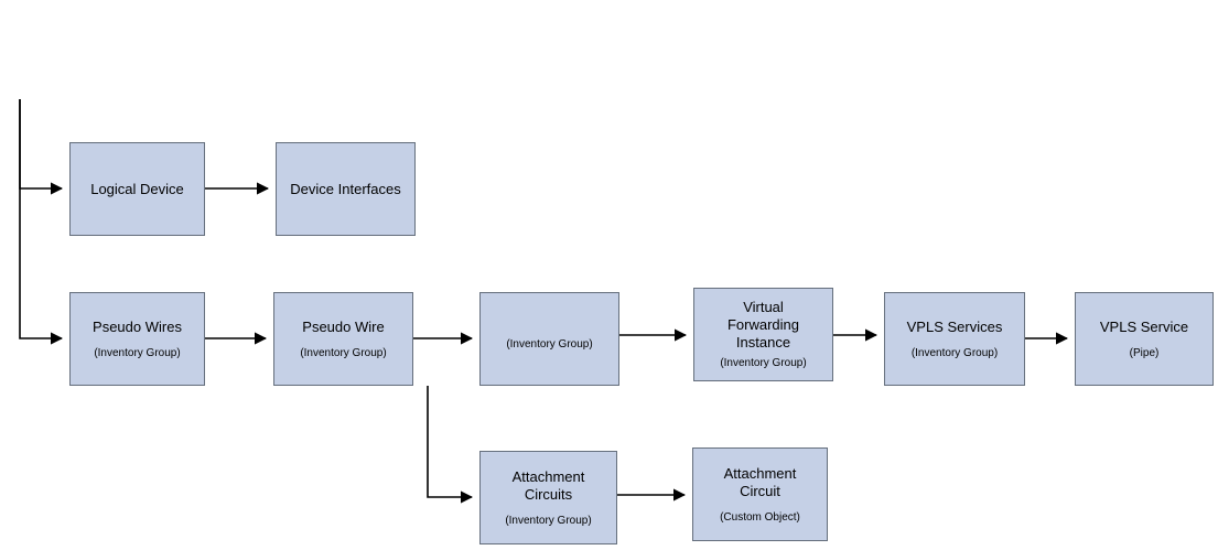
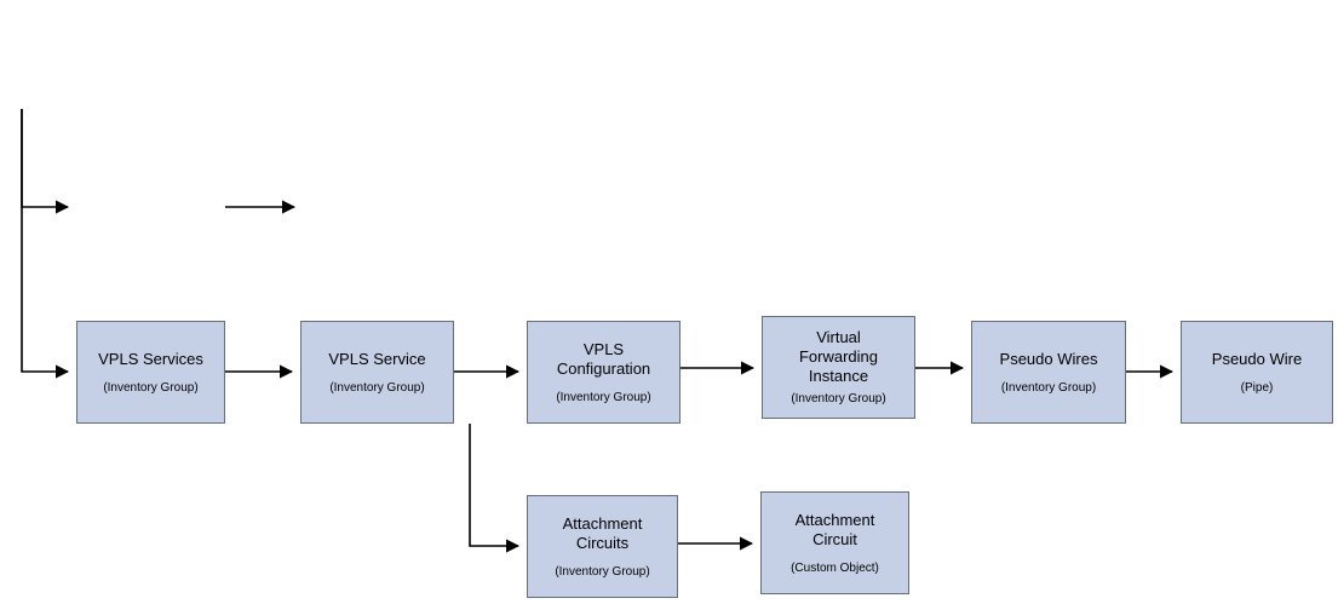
- Logical Device
- Device Interfaces
- Pseudo Wires
+ VPLS Services
  (Inventory Group)
- Pseudo Wire
+ VPLS Service
  (Inventory Group)
+ VPLS
+ Configuration
  (Inventory Group)
  Virtual
  Forwarding
  Instance
  (Inventory Group)
- VPLS Services
+ Pseudo Wires
  (Inventory Group)
- VPLS Service
+ Pseudo Wire
  (Pipe)
  Attachment
  Circuits
  (Inventory Group)
  Attachment
  Circuit
  (Custom Object)
